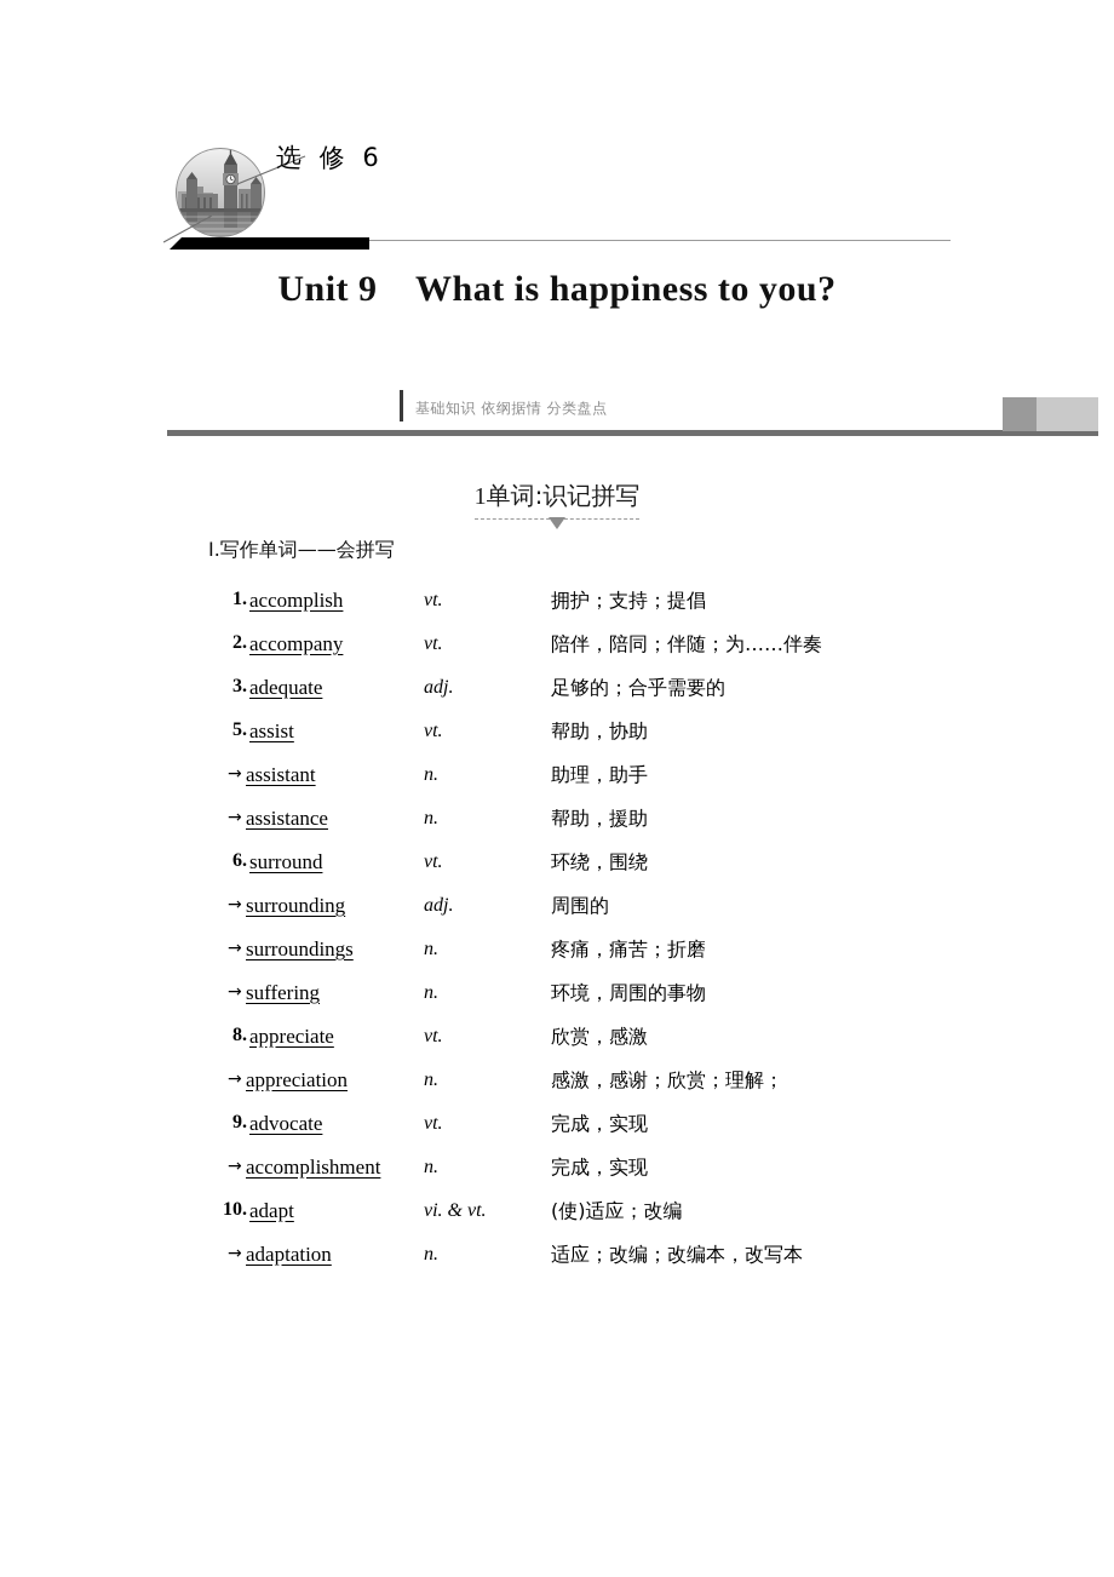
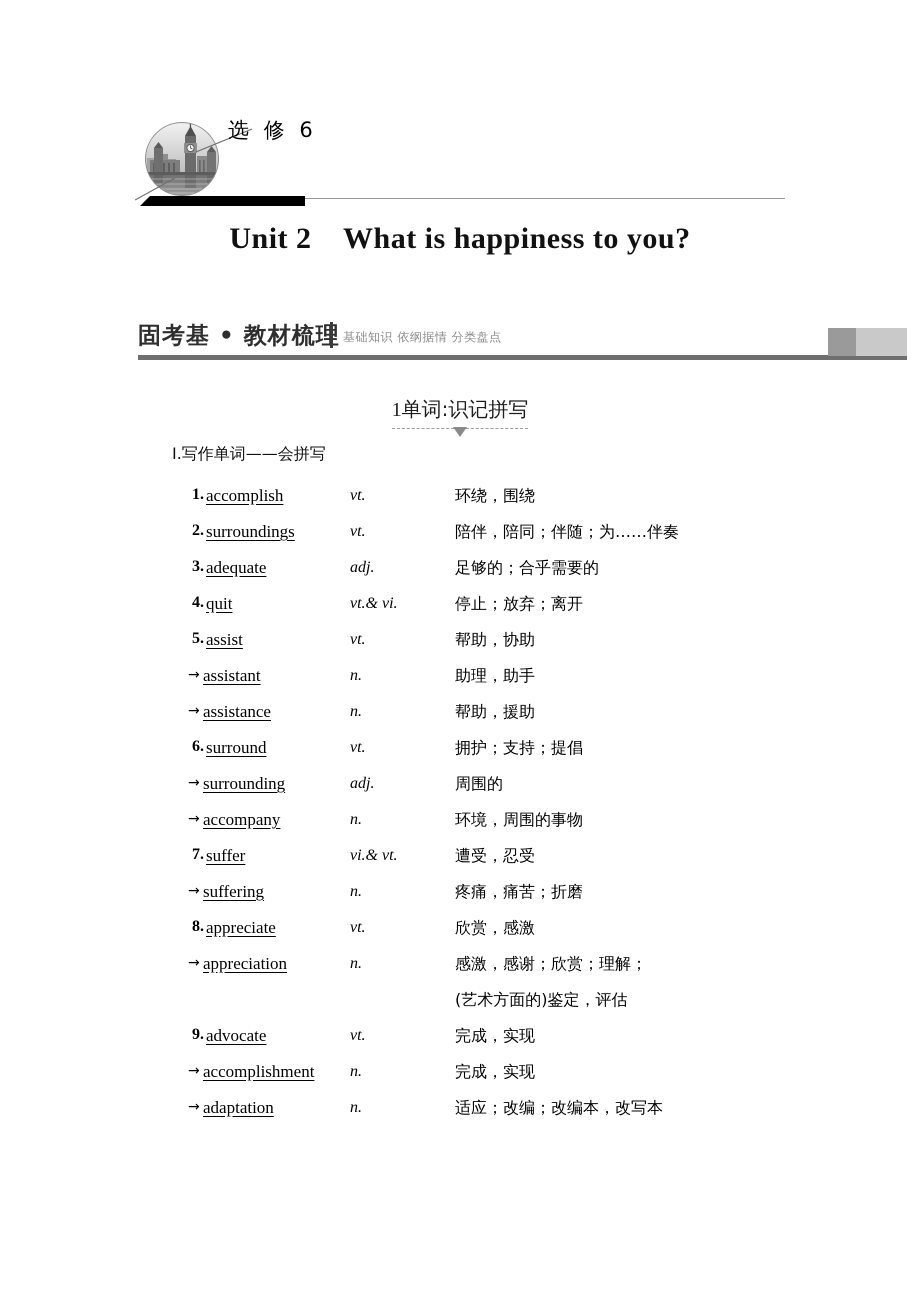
  选 修 6
- Unit 9 What is happiness to you?
+ Unit 2 What is happiness to you?
+ 固考基 • 教材梳理
  基础知识 依纲据情 分类盘点
  1单词:识记拼写
  Ⅰ.写作单词——会拼写
  1
  accomplish
  vt.
- 拥护；支持；提倡
+ 环绕，围绕
  2
- accompany
+ surroundings
  vt.
  陪伴，陪同；伴随；为……伴奏
  3
  adequate
  adj.
  足够的；合乎需要的
+ 4
+ quit
+ vt.& vi.
+ 停止；放弃；离开
  5
  assist
  vt.
  帮助，协助
  →
  assistant
  n.
  助理，助手
  →
  assistance
  n.
  帮助，援助
  6
  surround
  vt.
- 环绕，围绕
+ 拥护；支持；提倡
  →
  surrounding
  adj.
  周围的
  →
- surroundings
+ accompany
  n.
- 疼痛，痛苦；折磨
+ 环境，周围的事物
+ 7
+ suffer
+ vi.& vt.
+ 遭受，忍受
  →
  suffering
  n.
- 环境，周围的事物
+ 疼痛，痛苦；折磨
  8
  appreciate
  vt.
  欣赏，感激
  →
  appreciation
  n.
  感激，感谢；欣赏；理解；
+ (艺术方面的)鉴定，评估
  9
  advocate
  vt.
  完成，实现
  →
  accomplishment
  n.
  完成，实现
- 10
- adapt
- vi. & vt.
- (使)适应；改编
  →
  adaptation
  n.
  适应；改编；改编本，改写本
